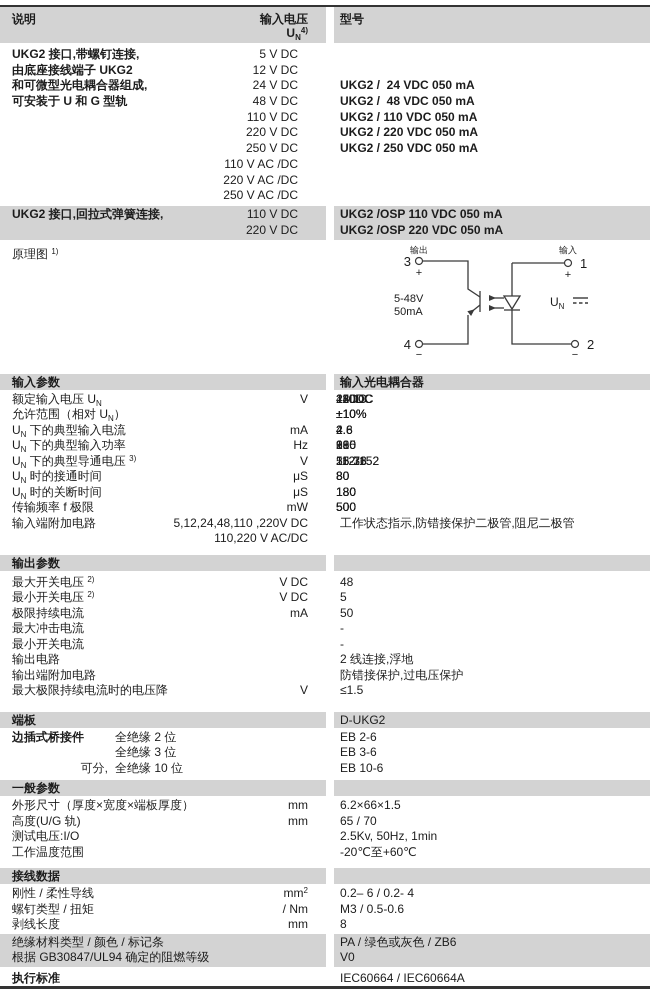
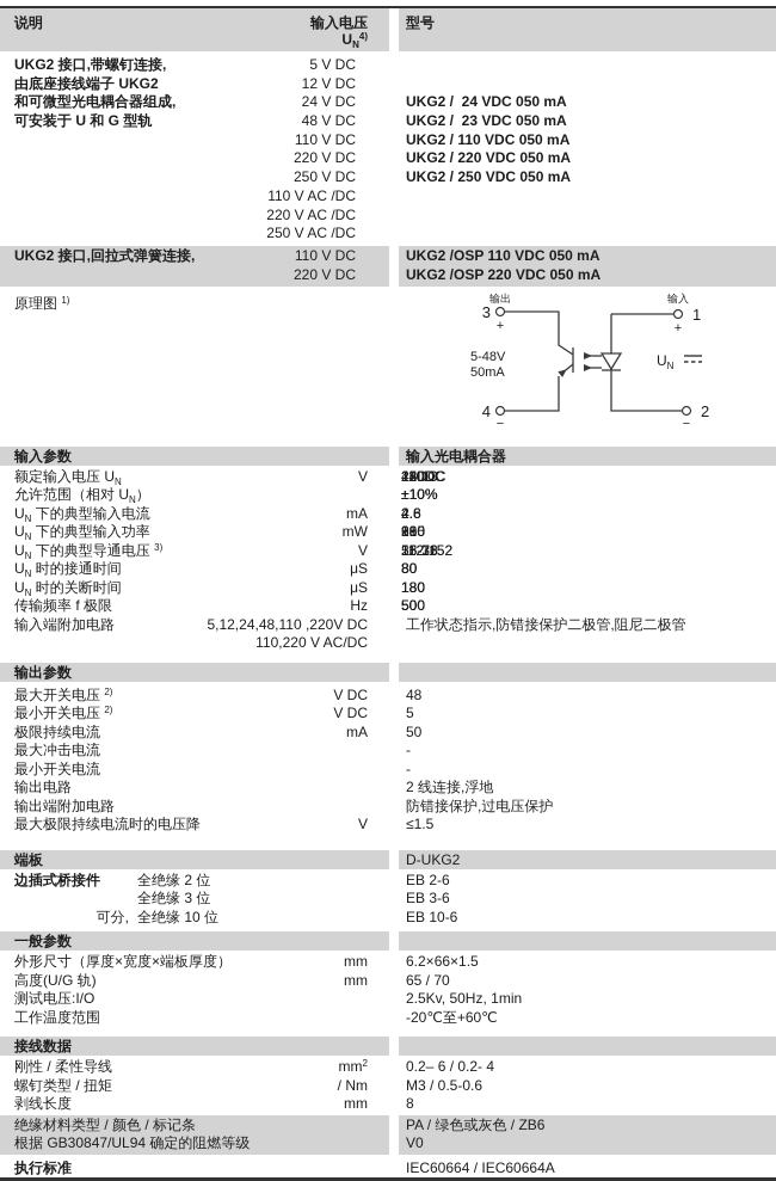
  说明
  输入电压
  UN4)
  型号
  UKG2 接口,带螺钉连接,
  5 V DC
  由底座接线端子 UKG2
  12 V DC
  和可微型光电耦合器组成,
  24 V DC
  UKG2 / 24 VDC 050 mA
  可安装于 U 和 G 型轨
  48 V DC
- UKG2 / 48 VDC 050 mA
+ UKG2 / 23 VDC 050 mA
  110 V DC
  UKG2 / 110 VDC 050 mA
  220 V DC
  UKG2 / 220 VDC 050 mA
  250 V DC
  UKG2 / 250 VDC 050 mA
  110 V AC /DC
  220 V AC /DC
  250 V AC /DC
  UKG2 接口,回拉式弹簧连接,
  110 V DC
  UKG2 /OSP 110 VDC 050 mA
  220 V DC
  UKG2 /OSP 220 VDC 050 mA
  原理图 1)
  输出
  3
  +
  4
  −
  5-48V
  50mA
  输入
  1
  +
  2
  −
  UN
  输入参数
  输入光电耦合器
  额定输入电压 UN
  V
  24DC
  48DC
  110DC
  220DC
  250DC
  允许范围（相对 UN）
  ±10%
  UN 下的典型输入电流
  mA
  4
  2.8
  2.6
  UN 下的典型输入功率
- Hz
+ mW
  96
  190
  315
  680
  280
  UN 下的典型导通电压 3)
  V
  13-16
  25-33
  56-76
  112-152
  UN 时的接通时间
  μS
  80
  UN 时的关断时间
  μS
  180
  传输频率 f 极限
- mW
+ Hz
  500
  50
  输入端附加电路
  5,12,24,48,110 ,220V DC
  工作状态指示,防错接保护二极管,阻尼二极管
  110,220 V AC/DC
  输出参数
  最大开关电压 2)
  V DC
  48
  最小开关电压 2)
  V DC
  5
  极限持续电流
  mA
  50
  最大冲击电流
  -
  最小开关电流
  -
  输出电路
  2 线连接,浮地
  输出端附加电路
  防错接保护,过电压保护
  最大极限持续电流时的电压降
  V
  ≤1.5
  端板
  D-UKG2
  边插式桥接件
  全绝缘 2 位
  EB 2-6
  全绝缘 3 位
  EB 3-6
  可分,
  全绝缘 10 位
  EB 10-6
  一般参数
  外形尺寸（厚度×宽度×端板厚度）
  mm
  6.2×66×1.5
  高度(U/G 轨)
  mm
  65 / 70
  测试电压:I/O
  2.5Kv, 50Hz, 1min
  工作温度范围
  -20℃至+60℃
  接线数据
  刚性 / 柔性导线
  mm2
  0.2– 6 / 0.2- 4
  螺钉类型 / 扭矩
  / Nm
  M3 / 0.5-0.6
  剥线长度
  mm
  8
  绝缘材料类型 / 颜色 / 标记条
  PA / 绿色或灰色 / ZB6
  根据 GB30847/UL94 确定的阻燃等级
  V0
  执行标准
  IEC60664 / IEC60664A
